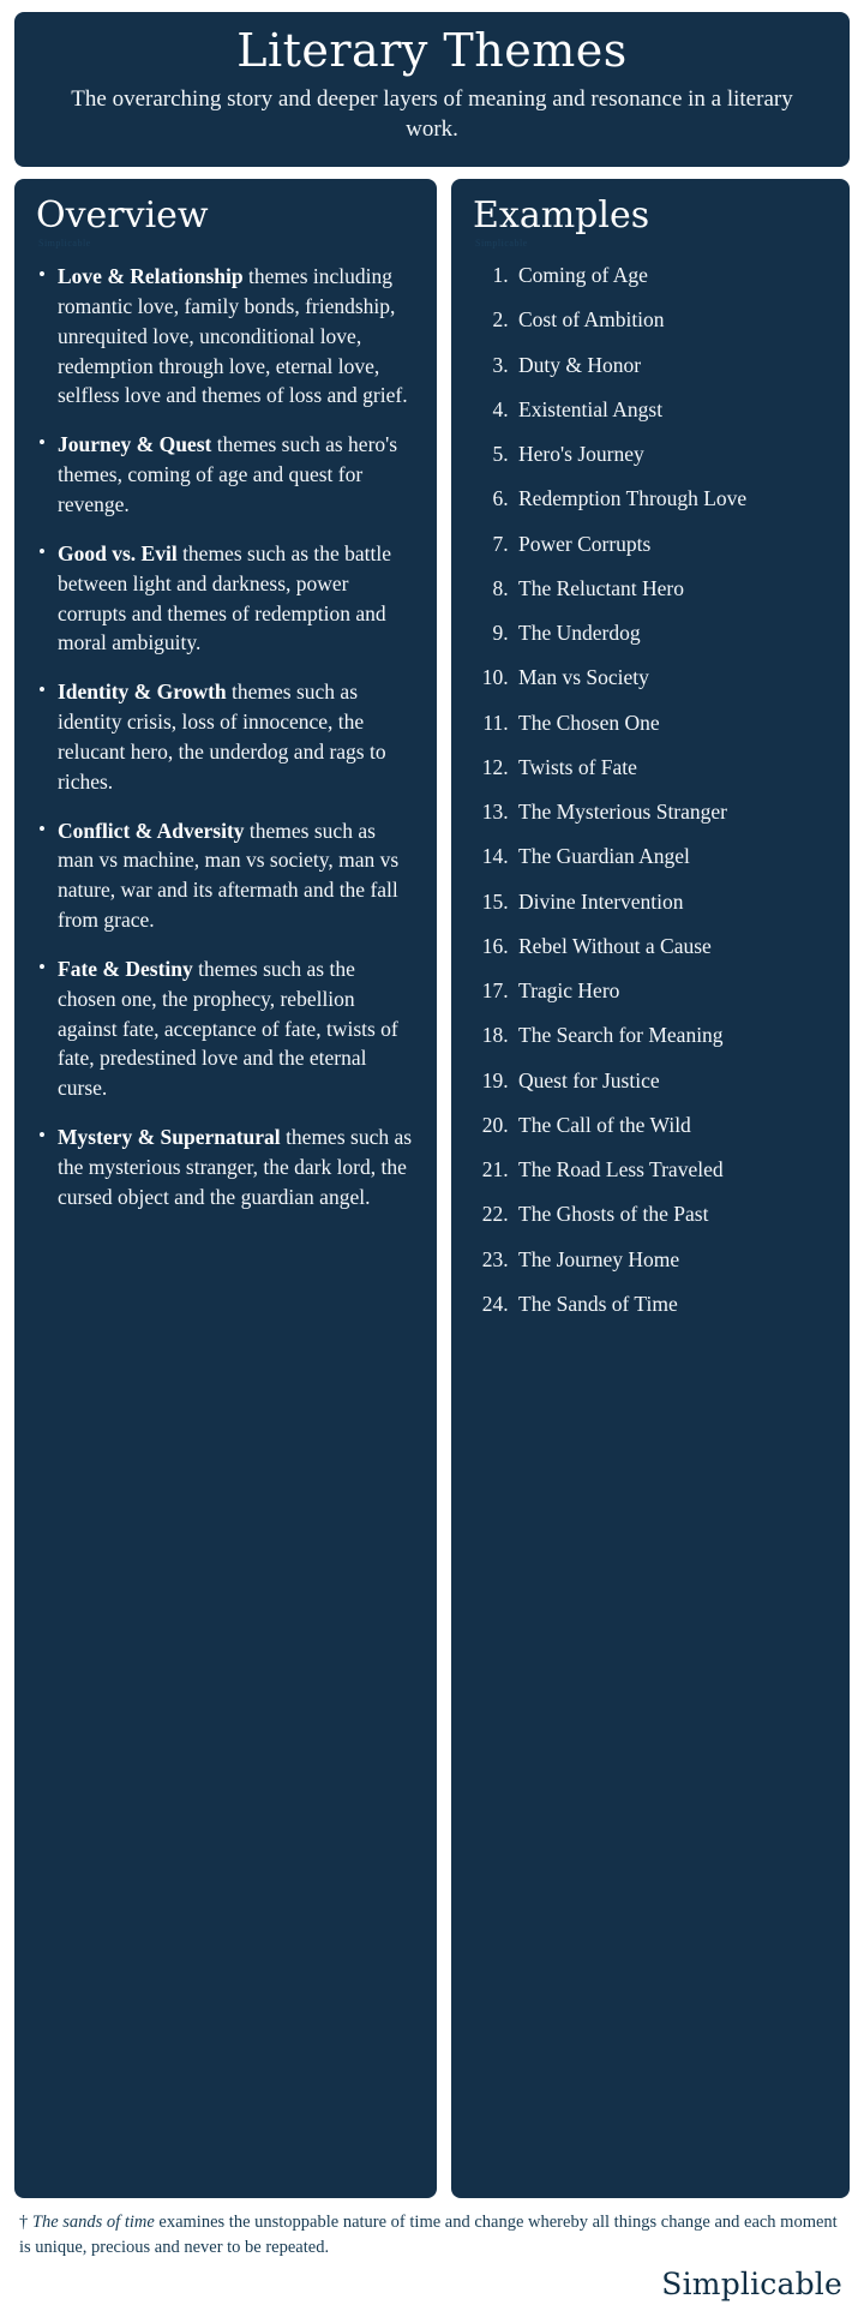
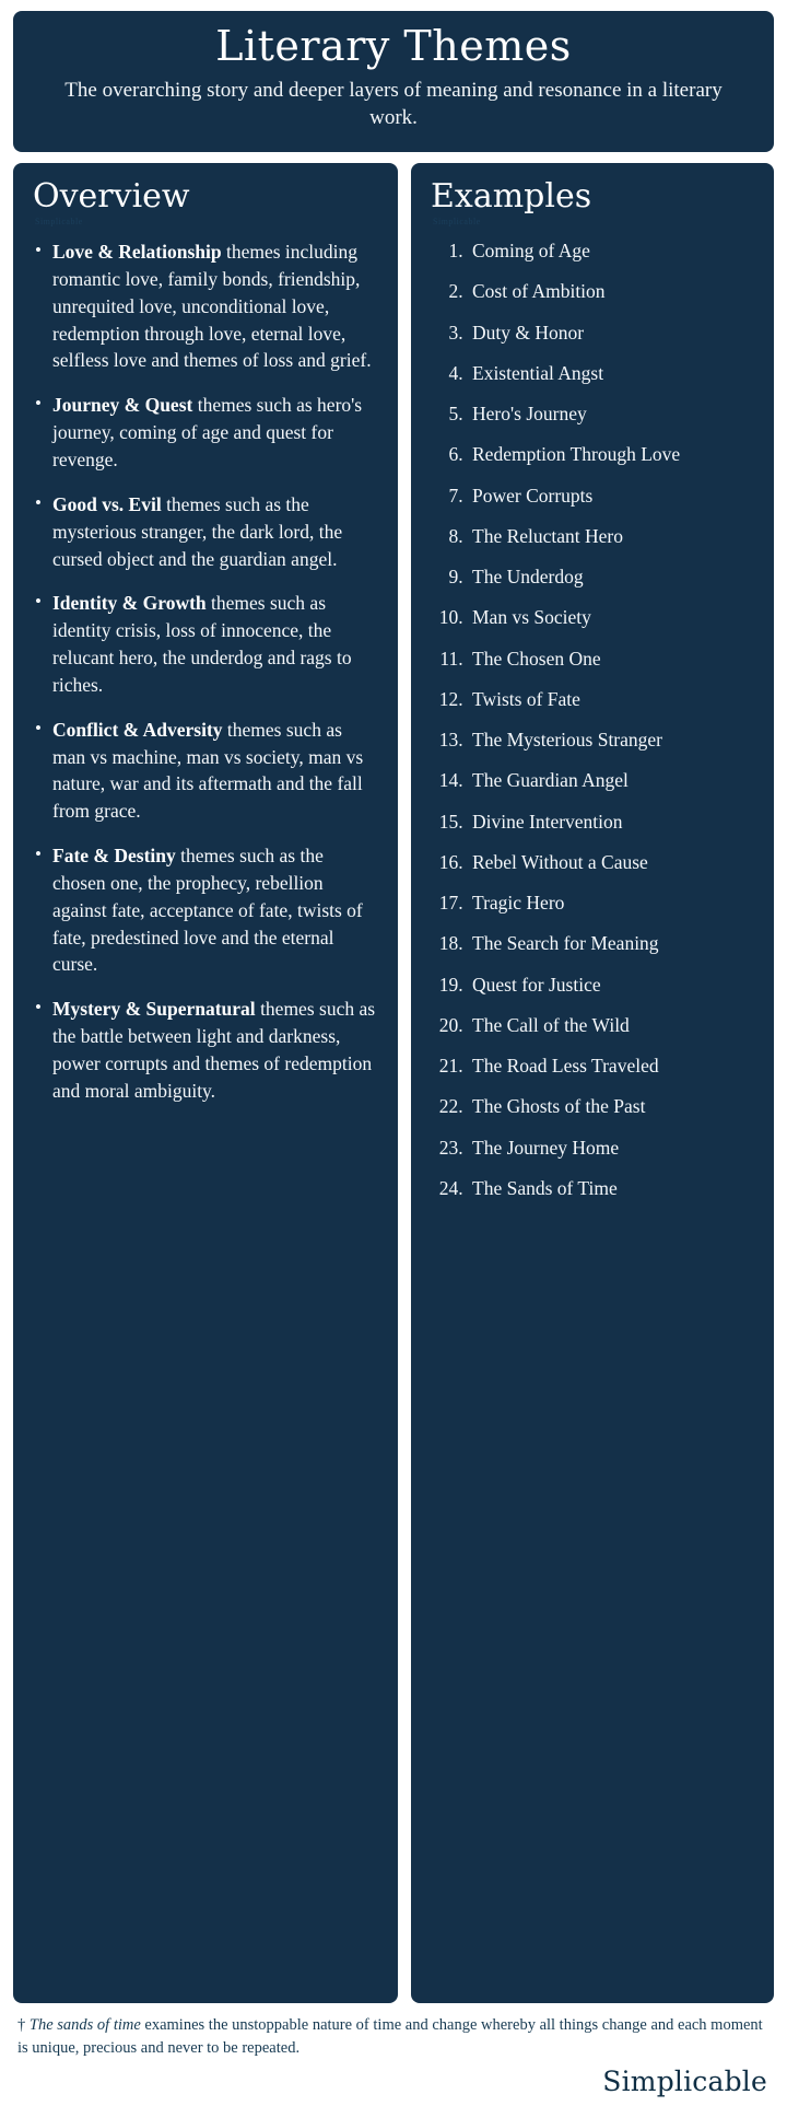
  Literary Themes
  The overarching story and deeper layers of meaning and resonance in a literary work.
  Overview
  Love & Relationship themes including romantic love, family bonds, friendship, unrequited love, unconditional love, redemption through love, eternal love, selfless love and themes of loss and grief.
- Journey & Quest themes such as hero's themes, coming of age and quest for revenge.
+ Journey & Quest themes such as hero's journey, coming of age and quest for revenge.
- Good vs. Evil themes such as the battle between light and darkness, power corrupts and themes of redemption and moral ambiguity.
+ Good vs. Evil themes such as the mysterious stranger, the dark lord, the cursed object and the guardian angel.
  Identity & Growth themes such as identity crisis, loss of innocence, the relucant hero, the underdog and rags to riches.
  Conflict & Adversity themes such as man vs machine, man vs society, man vs nature, war and its aftermath and the fall from grace.
  Fate & Destiny themes such as the chosen one, the prophecy, rebellion against fate, acceptance of fate, twists of fate, predestined love and the eternal curse.
- Mystery & Supernatural themes such as the mysterious stranger, the dark lord, the cursed object and the guardian angel.
+ Mystery & Supernatural themes such as the battle between light and darkness, power corrupts and themes of redemption and moral ambiguity.
  Examples
  Coming of Age
  Cost of Ambition
  Duty & Honor
  Existential Angst
  Hero's Journey
  Redemption Through Love
  Power Corrupts
  The Reluctant Hero
  The Underdog
  Man vs Society
  The Chosen One
  Twists of Fate
  The Mysterious Stranger
  The Guardian Angel
  Divine Intervention
  Rebel Without a Cause
  Tragic Hero
  The Search for Meaning
  Quest for Justice
  The Call of the Wild
  The Road Less Traveled
  The Ghosts of the Past
  The Journey Home
  The Sands of Time
  † The sands of time examines the unstoppable nature of time and change whereby all things change and each moment is unique, precious and never to be repeated.
  Simplicable
